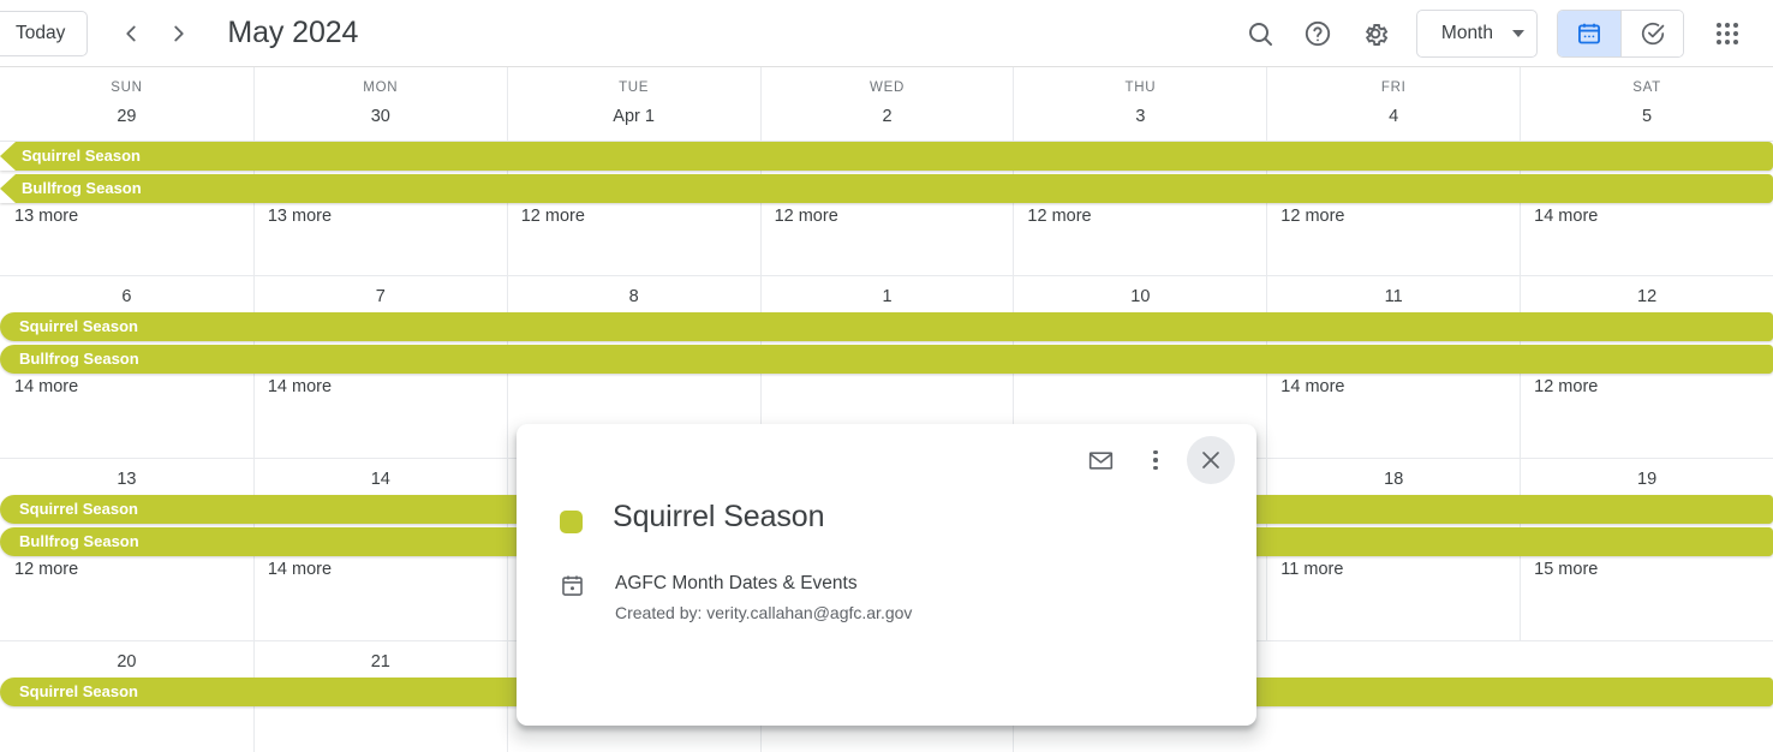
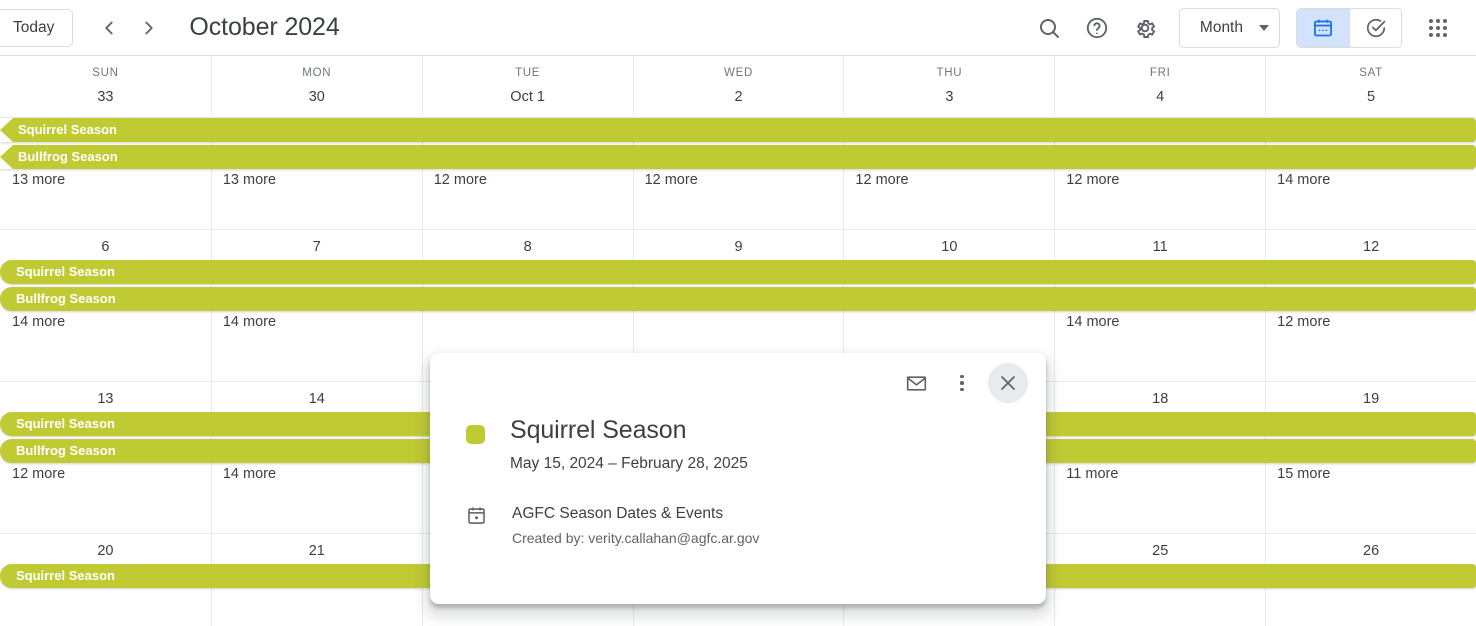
  Today
- May 2024
+ October 2024
  Month
  SUN
- 29
+ 33
  MON
  30
  TUE
- Apr 1
+ Oct 1
  WED
  2
  THU
  3
  FRI
  4
  SAT
  5
  Squirrel Season
  Bullfrog Season
  13 more
  13 more
  12 more
  12 more
  12 more
  12 more
  14 more
  6
  7
  8
- 1
+ 9
  10
  11
  12
  Squirrel Season
  Bullfrog Season
  14 more
  14 more
  14 more
  12 more
  13
  14
  18
  19
  Squirrel Season
  Bullfrog Season
  12 more
  14 more
  11 more
  15 more
  20
  21
+ 25
+ 26
  Squirrel Season
  Squirrel Season
+ May 15, 2024 – February 28, 2025
- AGFC Month Dates & Events
+ AGFC Season Dates & Events
  Created by: verity.callahan@agfc.ar.gov
